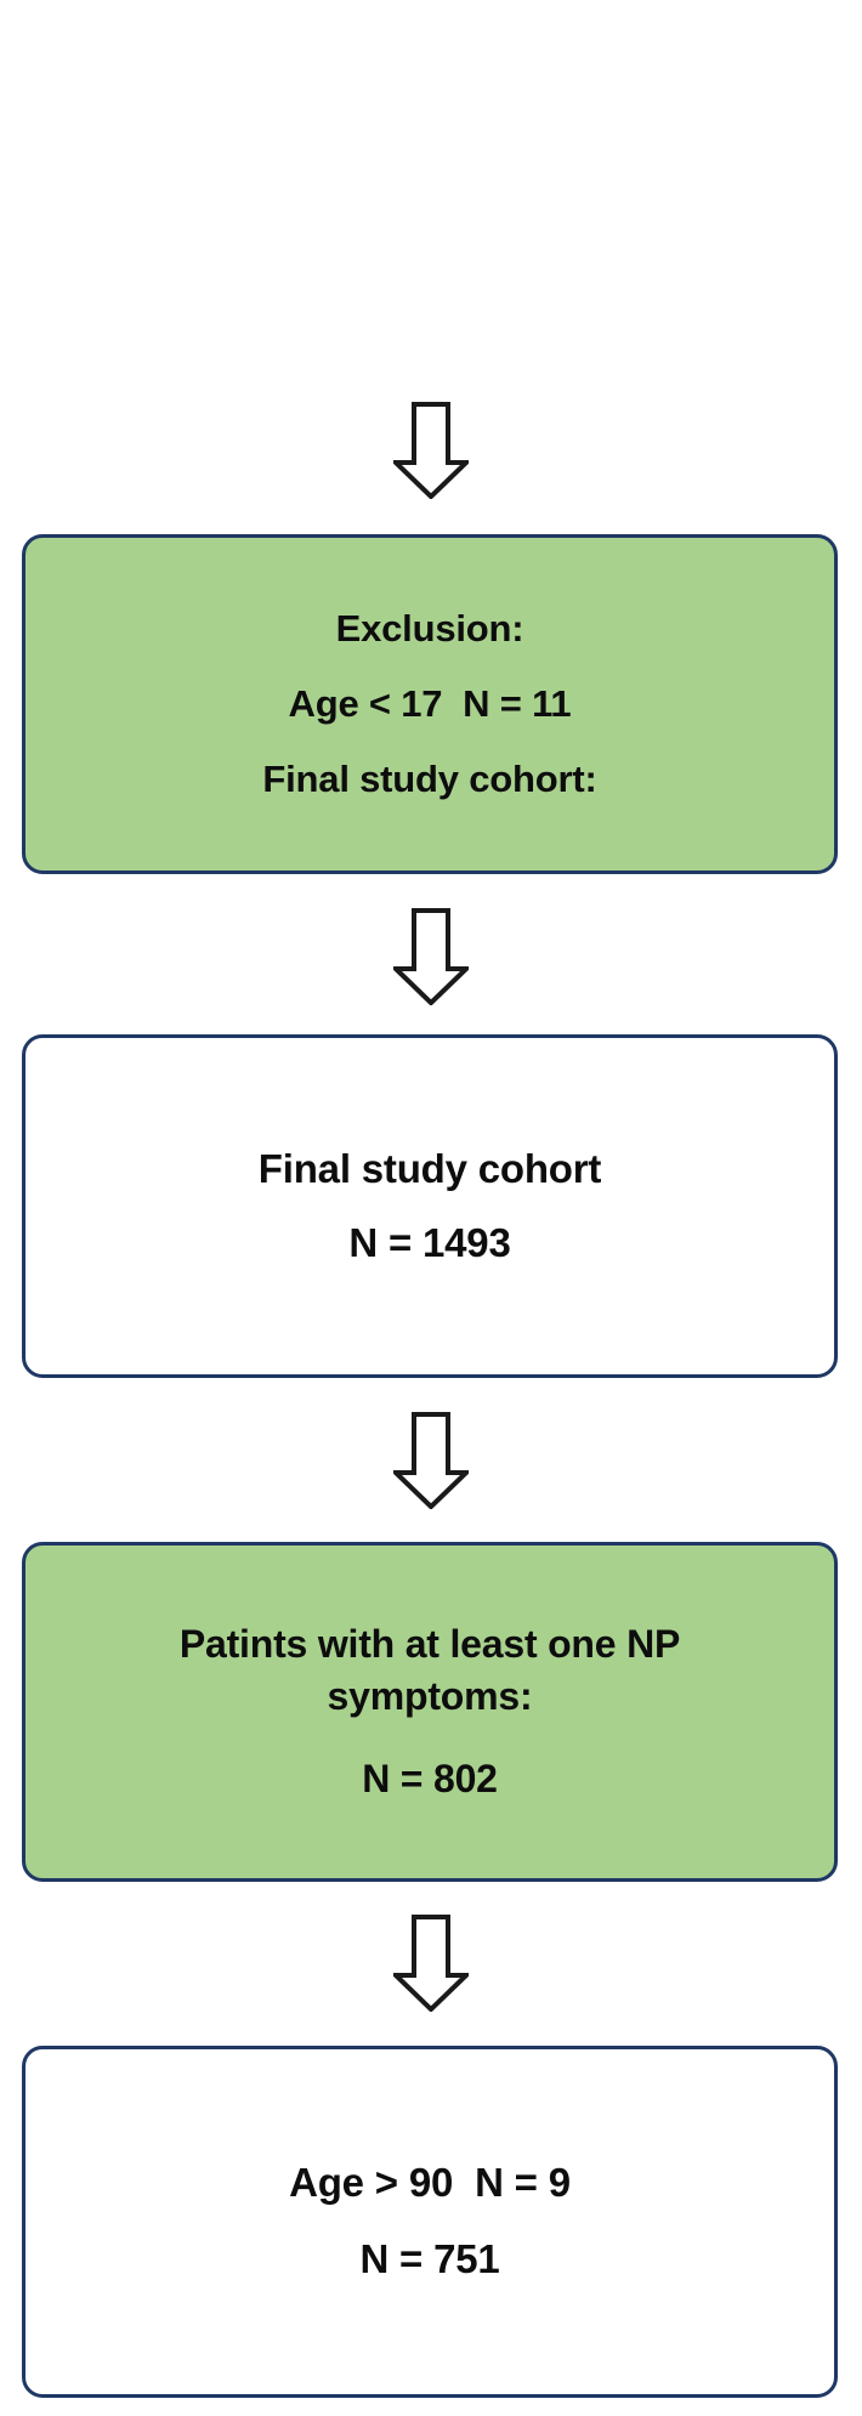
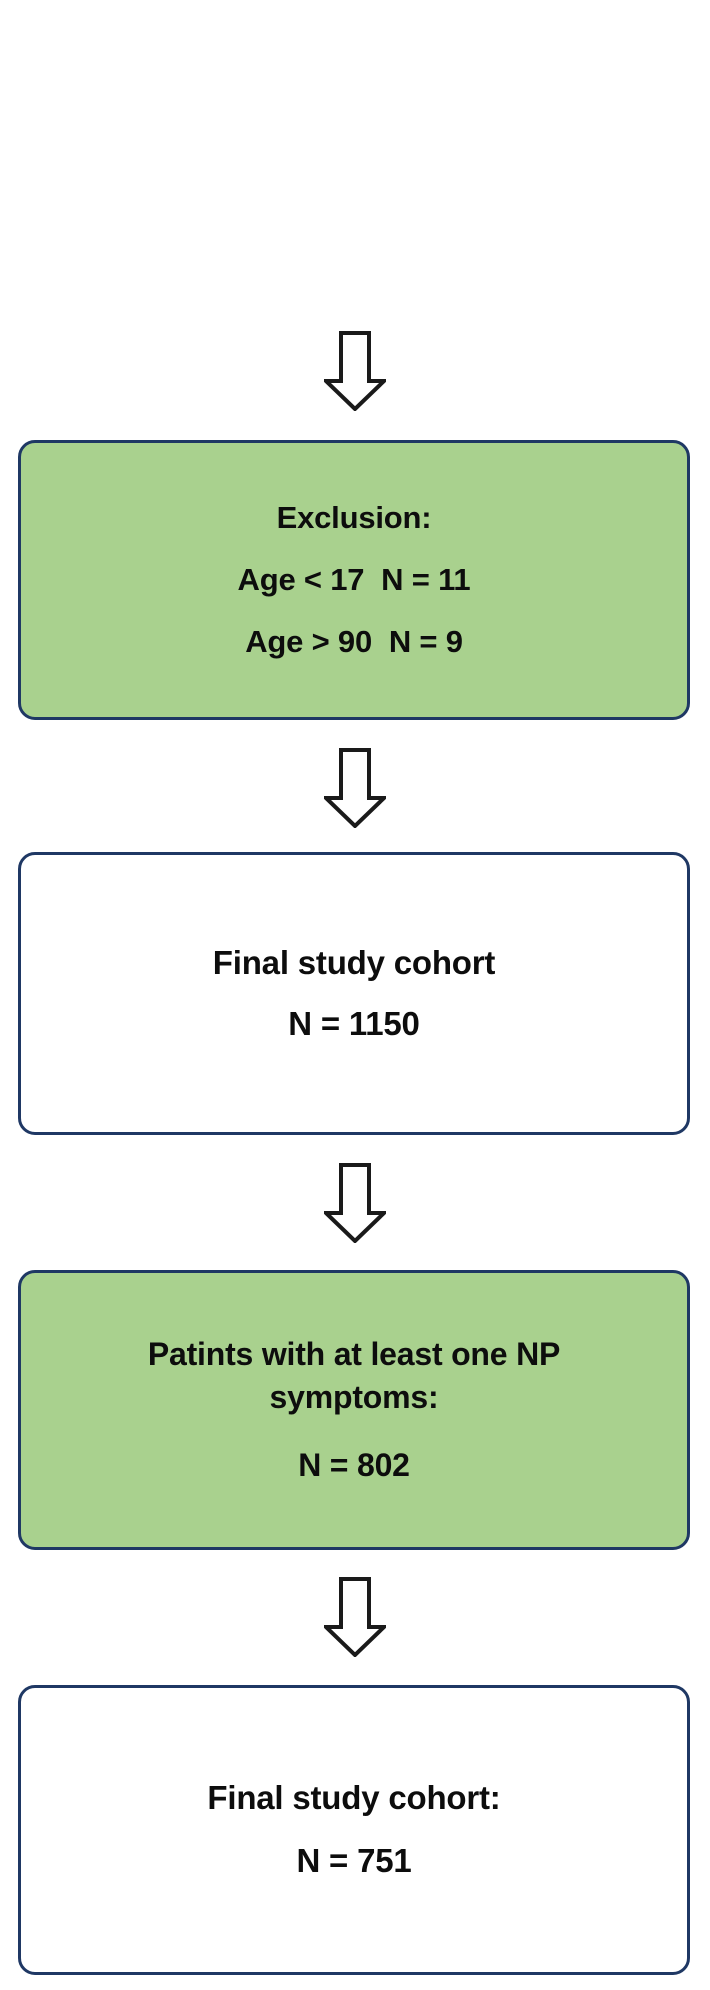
  Exclusion:
  Age < 17 N = 11
- Final study cohort:
+ Age > 90 N = 9
  Final study cohort
- N = 1493
+ N = 1150
  Patints with at least one NP symptoms:
  N = 802
- Age > 90 N = 9
+ Final study cohort:
  N = 751
